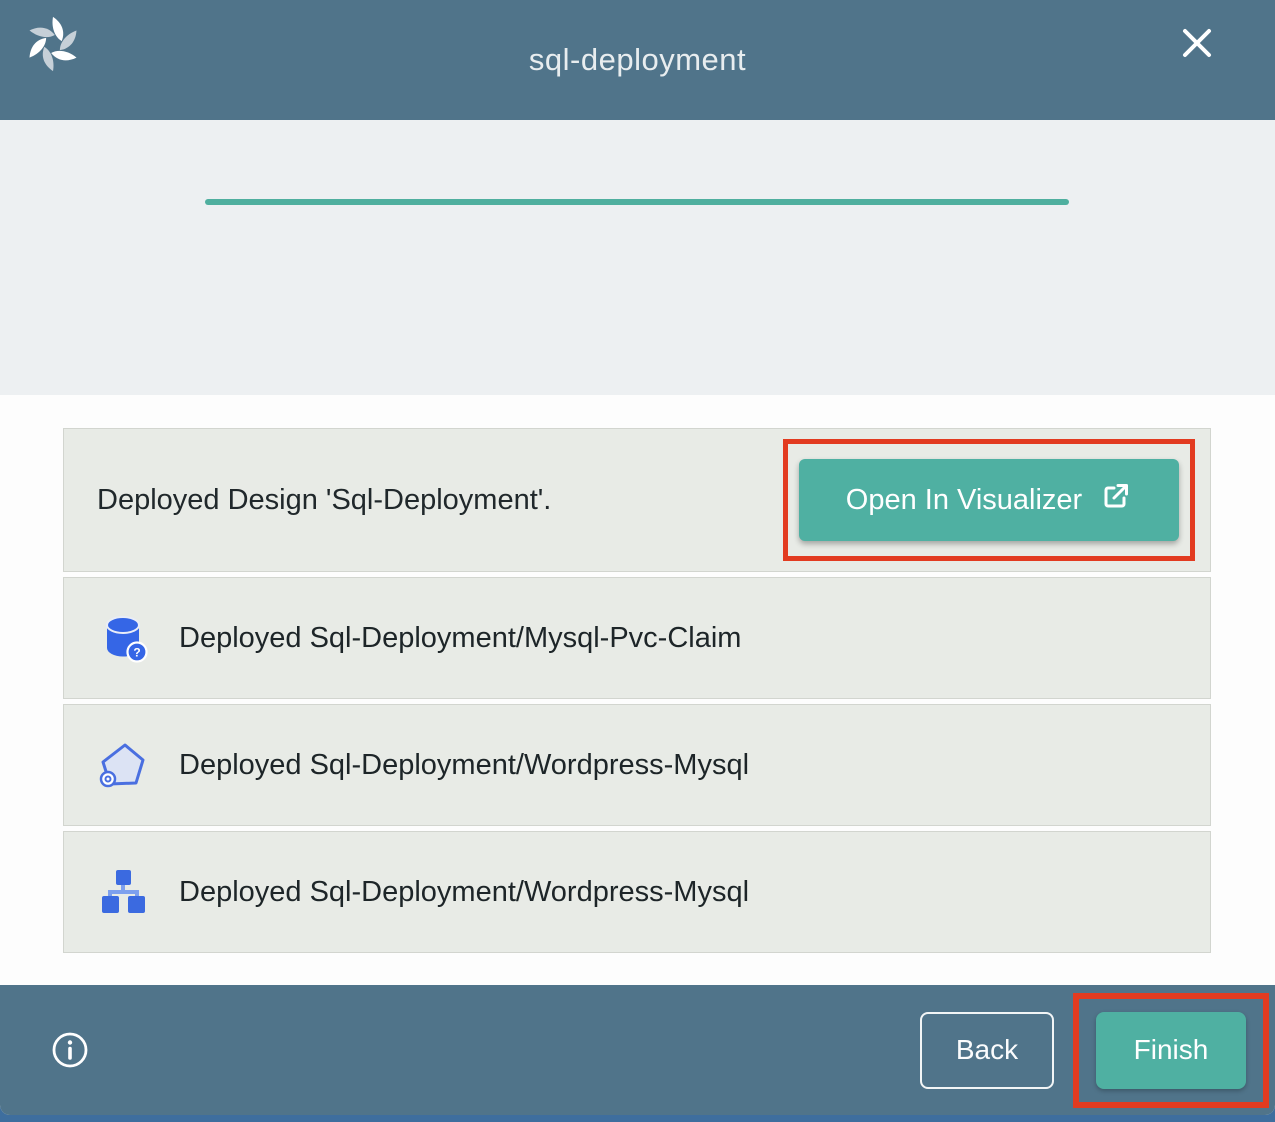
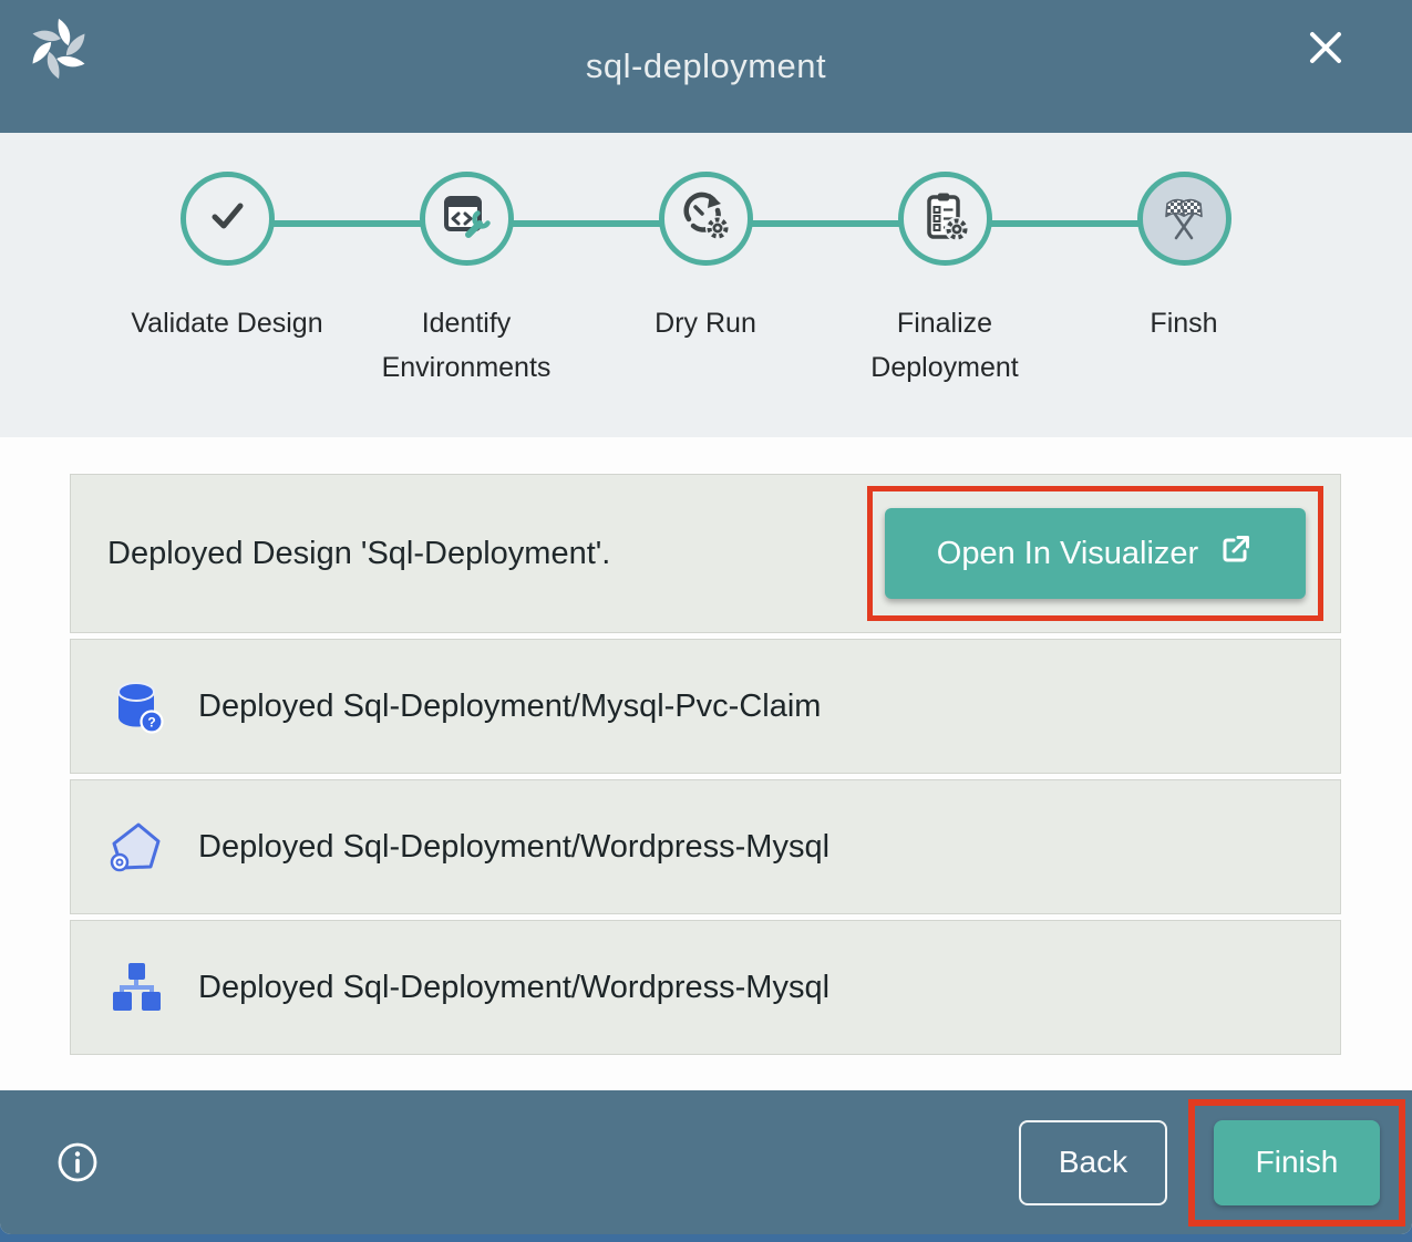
  sql-deployment
+ Validate Design
+ Identify Environments
+ Dry Run
+ Finalize Deployment
+ Finsh
  Deployed Design 'Sql-Deployment'.
  Open In Visualizer
  ?
  Deployed Sql-Deployment/Mysql-Pvc-Claim
  Deployed Sql-Deployment/Wordpress-Mysql
  Deployed Sql-Deployment/Wordpress-Mysql
  Back
  Finish
